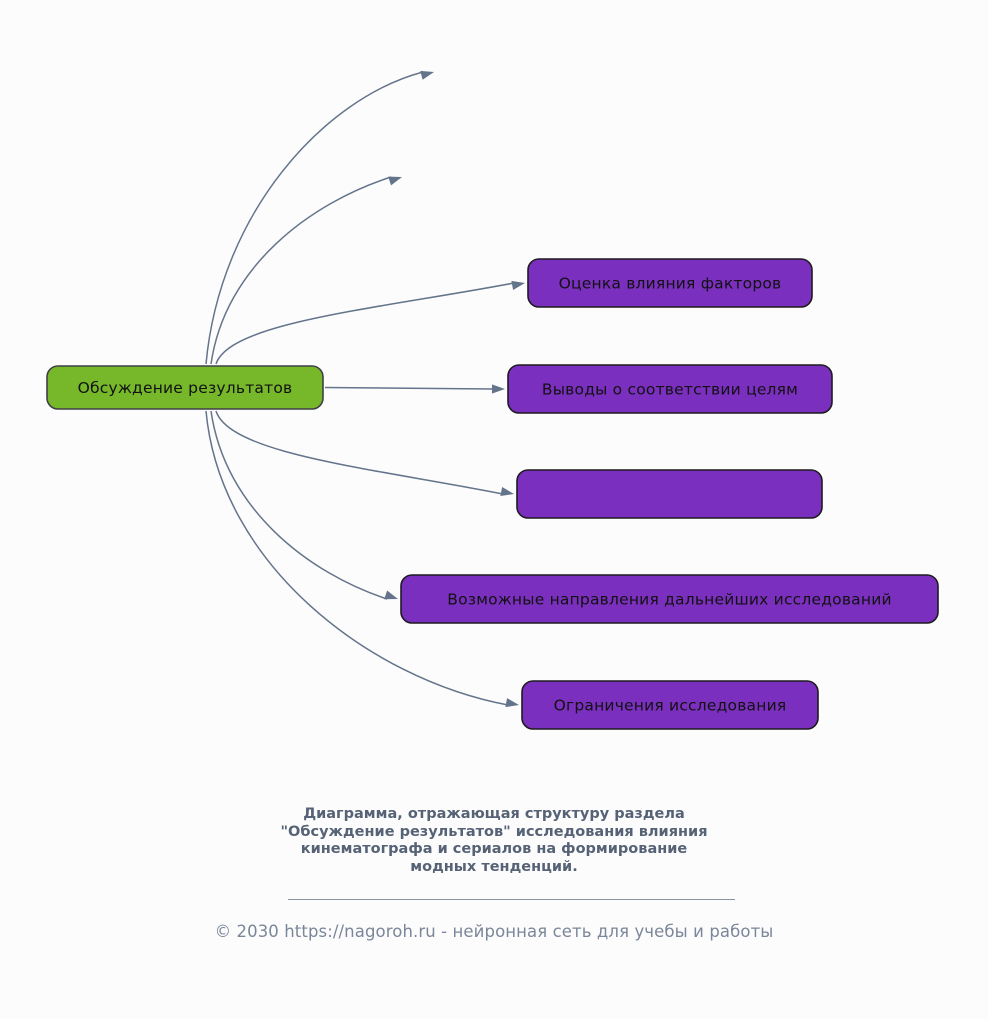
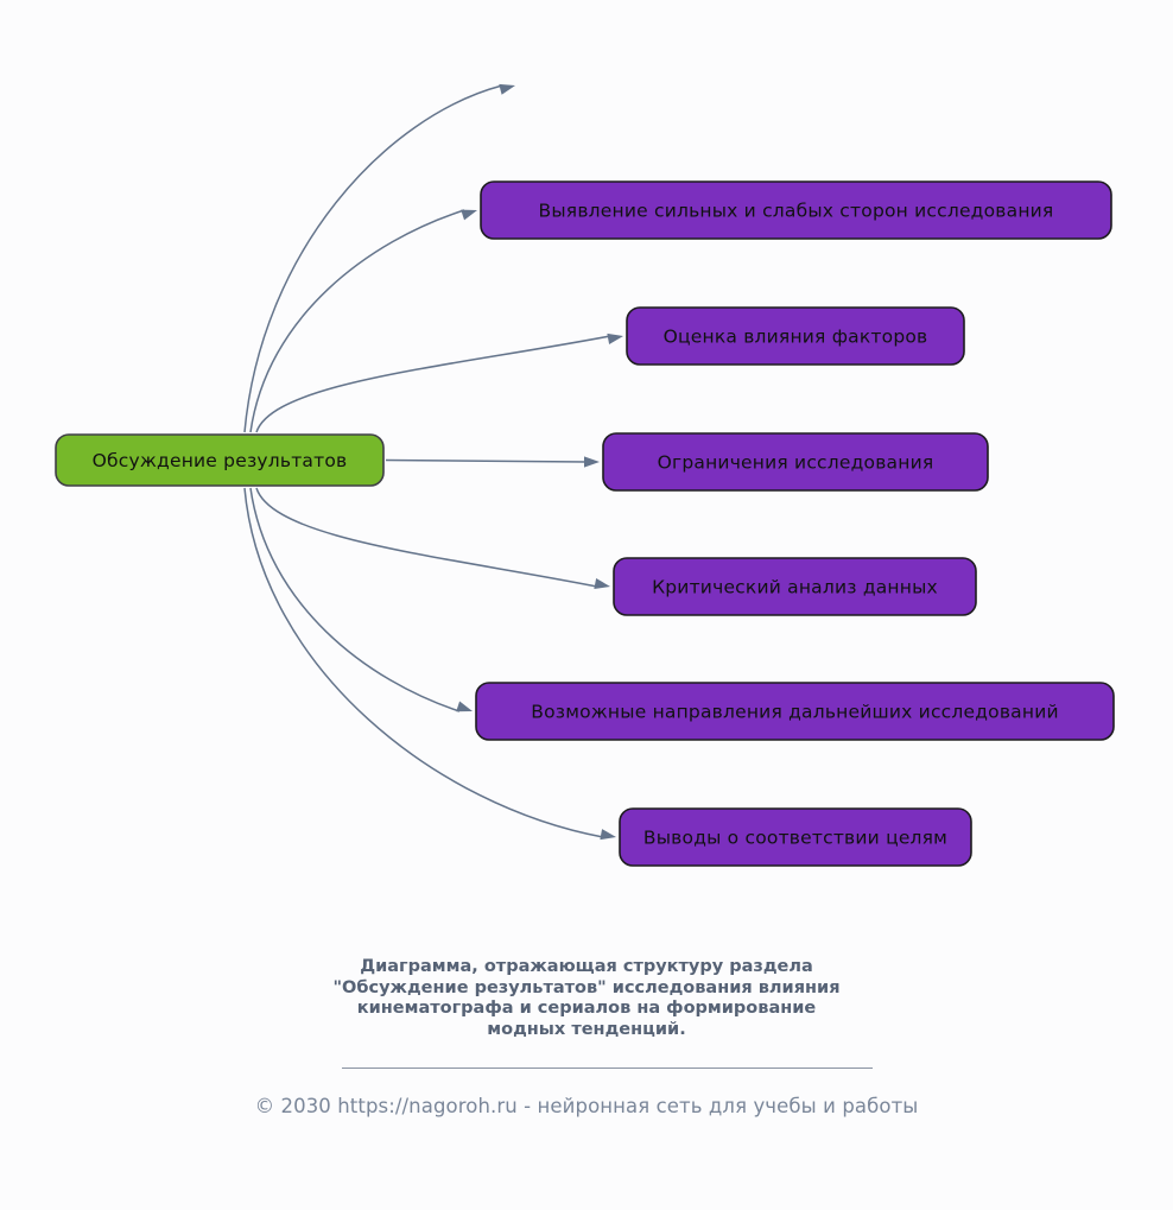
  Обсуждение результатов
+ Выявление сильных и слабых сторон исследования
  Оценка влияния факторов
- Выводы о соответствии целям
+ Ограничения исследования
+ Критический анализ данных
  Возможные направления дальнейших исследований
- Ограничения исследования
+ Выводы о соответствии целям
  Диаграмма, отражающая структуру раздела
  "Обсуждение результатов" исследования влияния
  кинематографа и сериалов на формирование
  модных тенденций.
  © 2030 https://nagoroh.ru - нейронная сеть для учебы и работы
